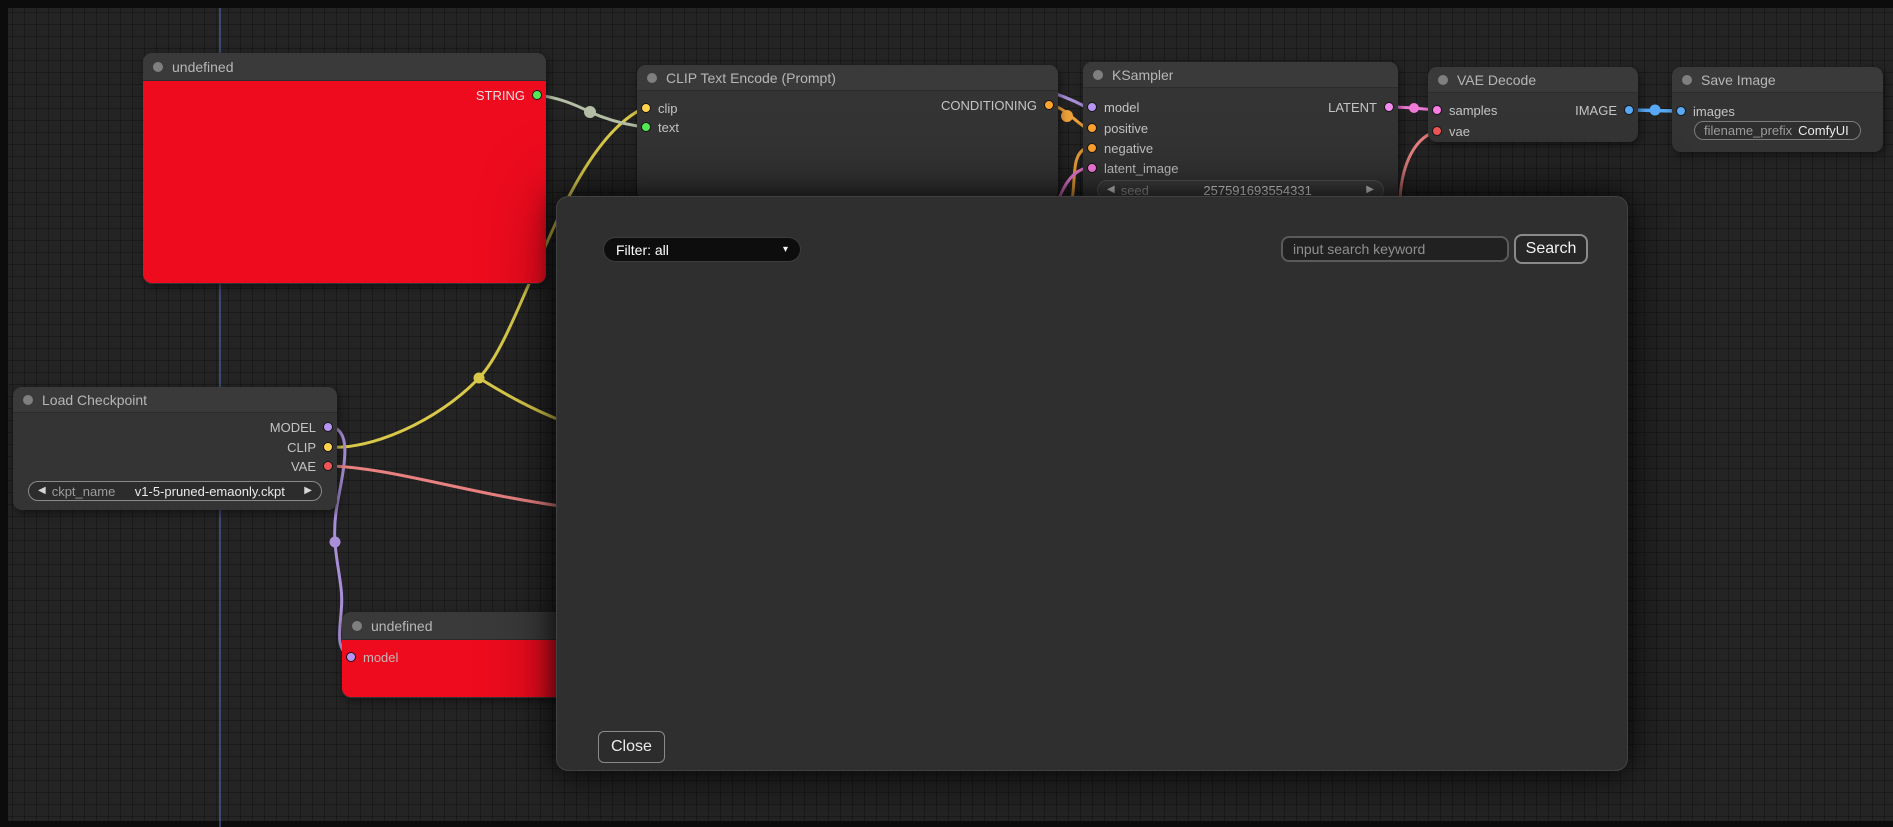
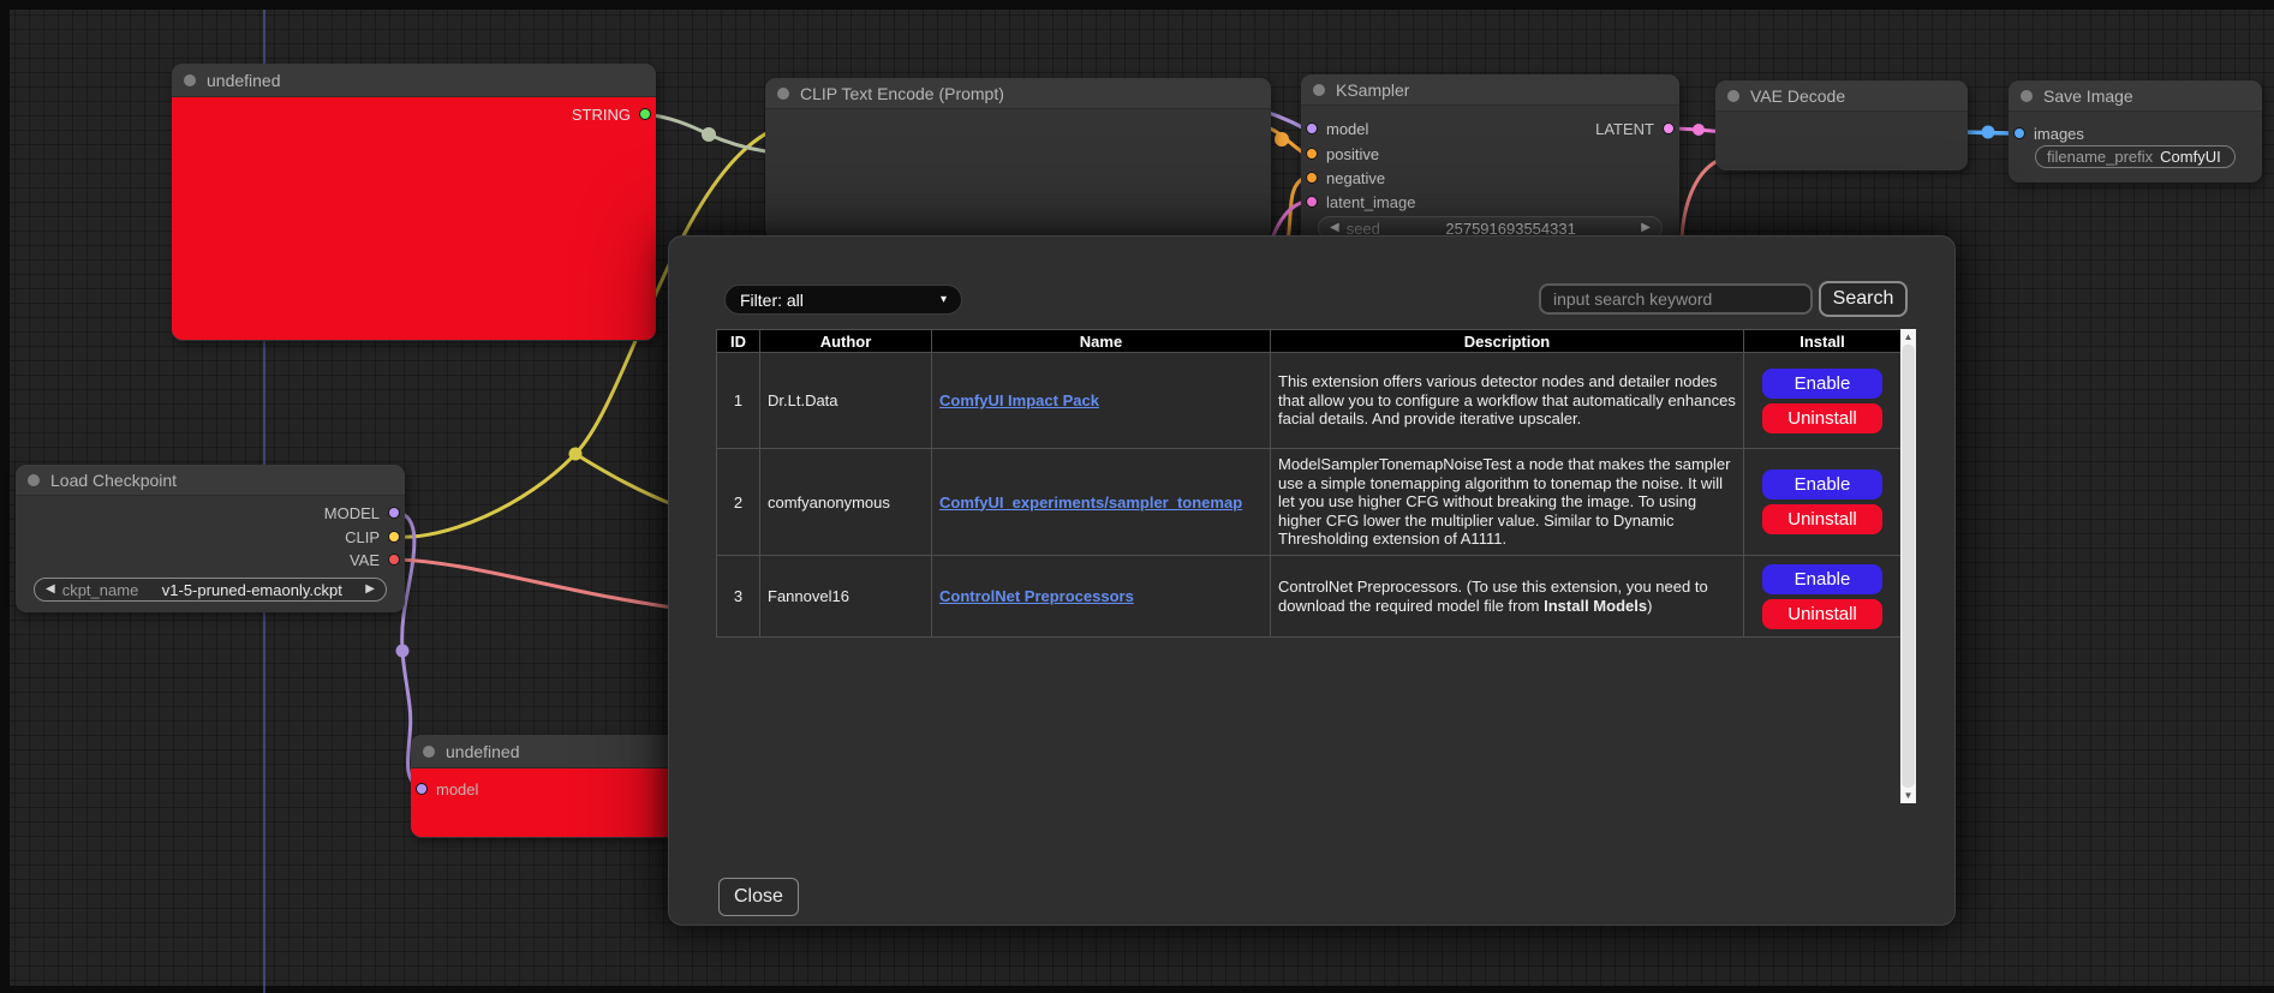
  undefined
  STRING
  CLIP Text Encode (Prompt)
- clip
- text
- CONDITIONING
  KSampler
  model
  positive
  negative
  latent_image
  LATENT
  ◀
  seed
  257591693554331
  ▶
  VAE Decode
- samples
- vae
- IMAGE
  Save Image
  images
  filename_prefix
  ComfyUI
  Load Checkpoint
  MODEL
  CLIP
  VAE
  ◀
  ckpt_name
  v1-5-pruned-emaonly.ckpt
  ▶
  undefined
  model
  Filter: all
  ▾
  input search keyword
  Search
+ ID	Author	Name	Description	Install
+ 1	Dr.Lt.Data	ComfyUI Impact Pack	This extension offers various detector nodes and detailer nodes that allow you to configure a workflow that automatically enhances facial details. And provide iterative upscaler.	EnableUninstall
+ 2	comfyanonymous	ComfyUI_experiments/sampler_tonemap	ModelSamplerTonemapNoiseTest a node that makes the sampler use a simple tonemapping algorithm to tonemap the noise. It will let you use higher CFG without breaking the image. To using higher CFG lower the multiplier value. Similar to Dynamic Thresholding extension of A1111.	EnableUninstall
+ 3	Fannovel16	ControlNet Preprocessors	ControlNet Preprocessors. (To use this extension, you need to download the required model file from Install Models)	EnableUninstall
+ ▲
+ ▼
  Close
